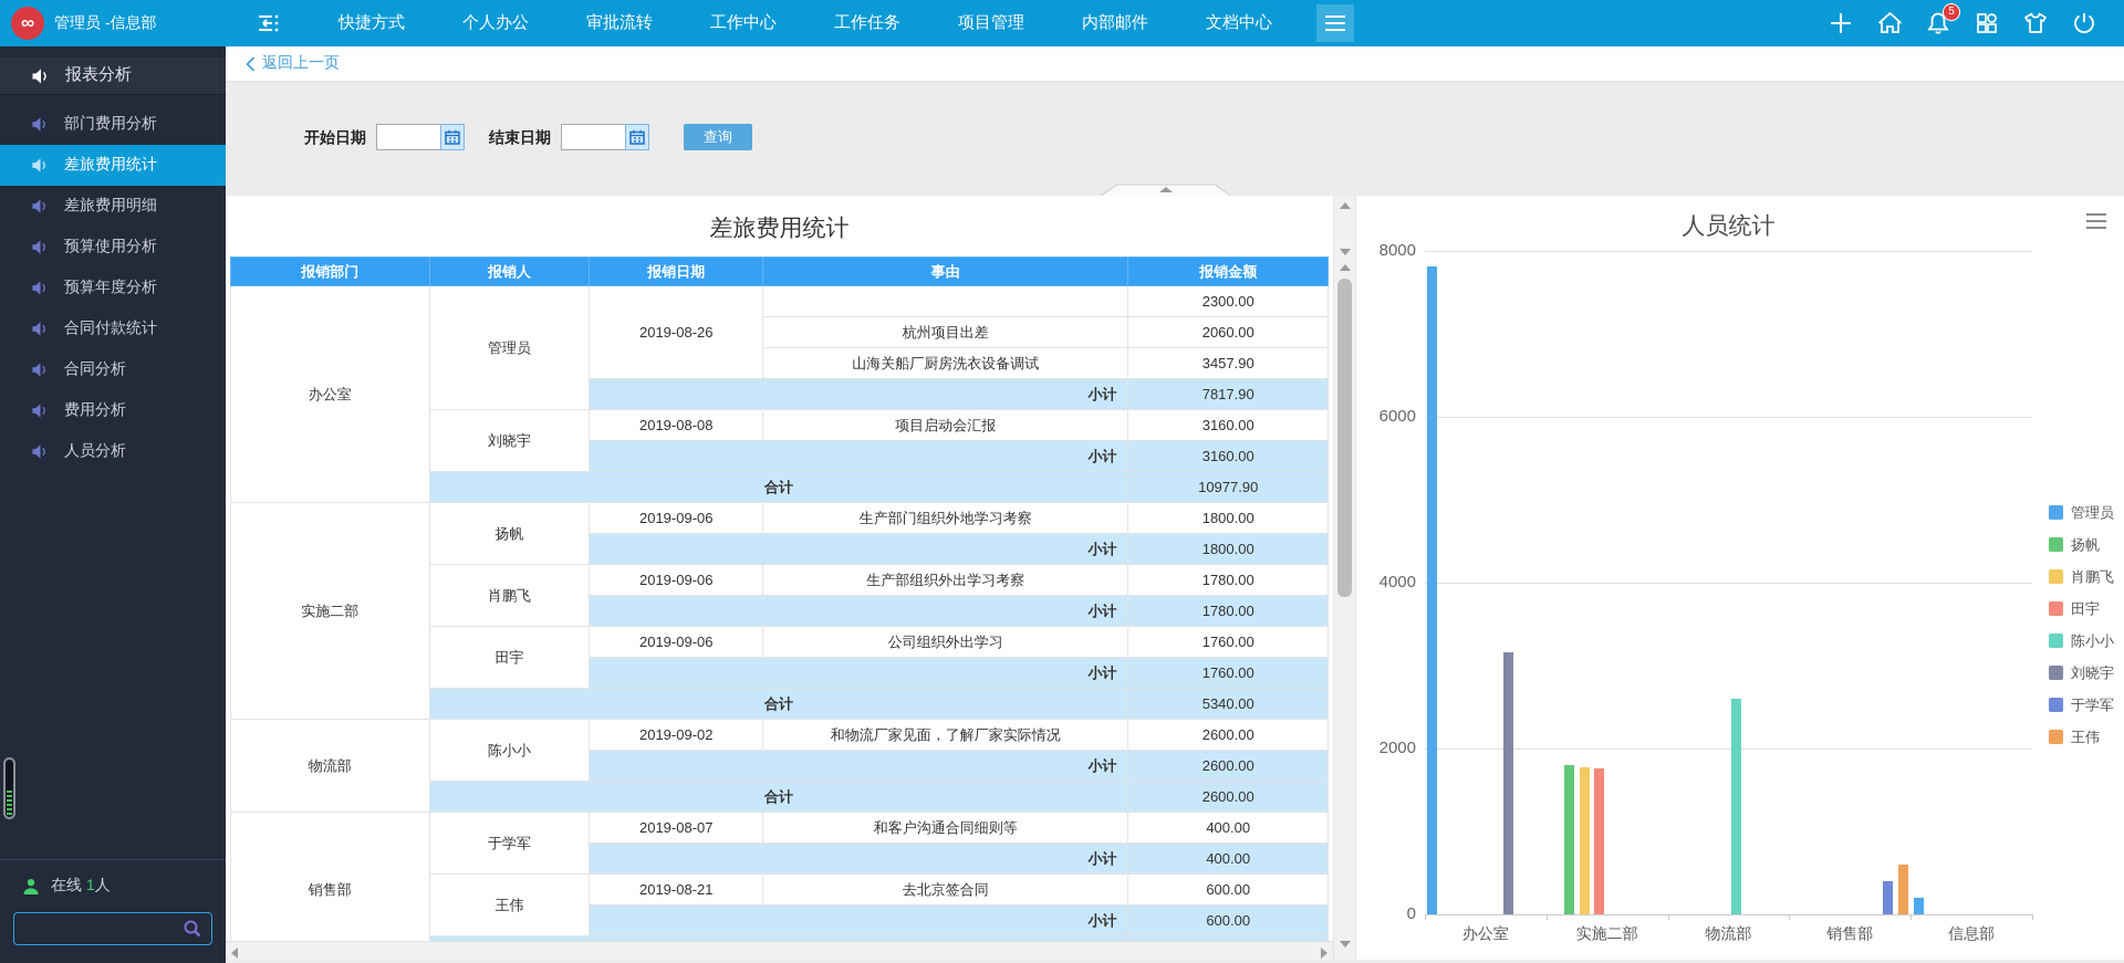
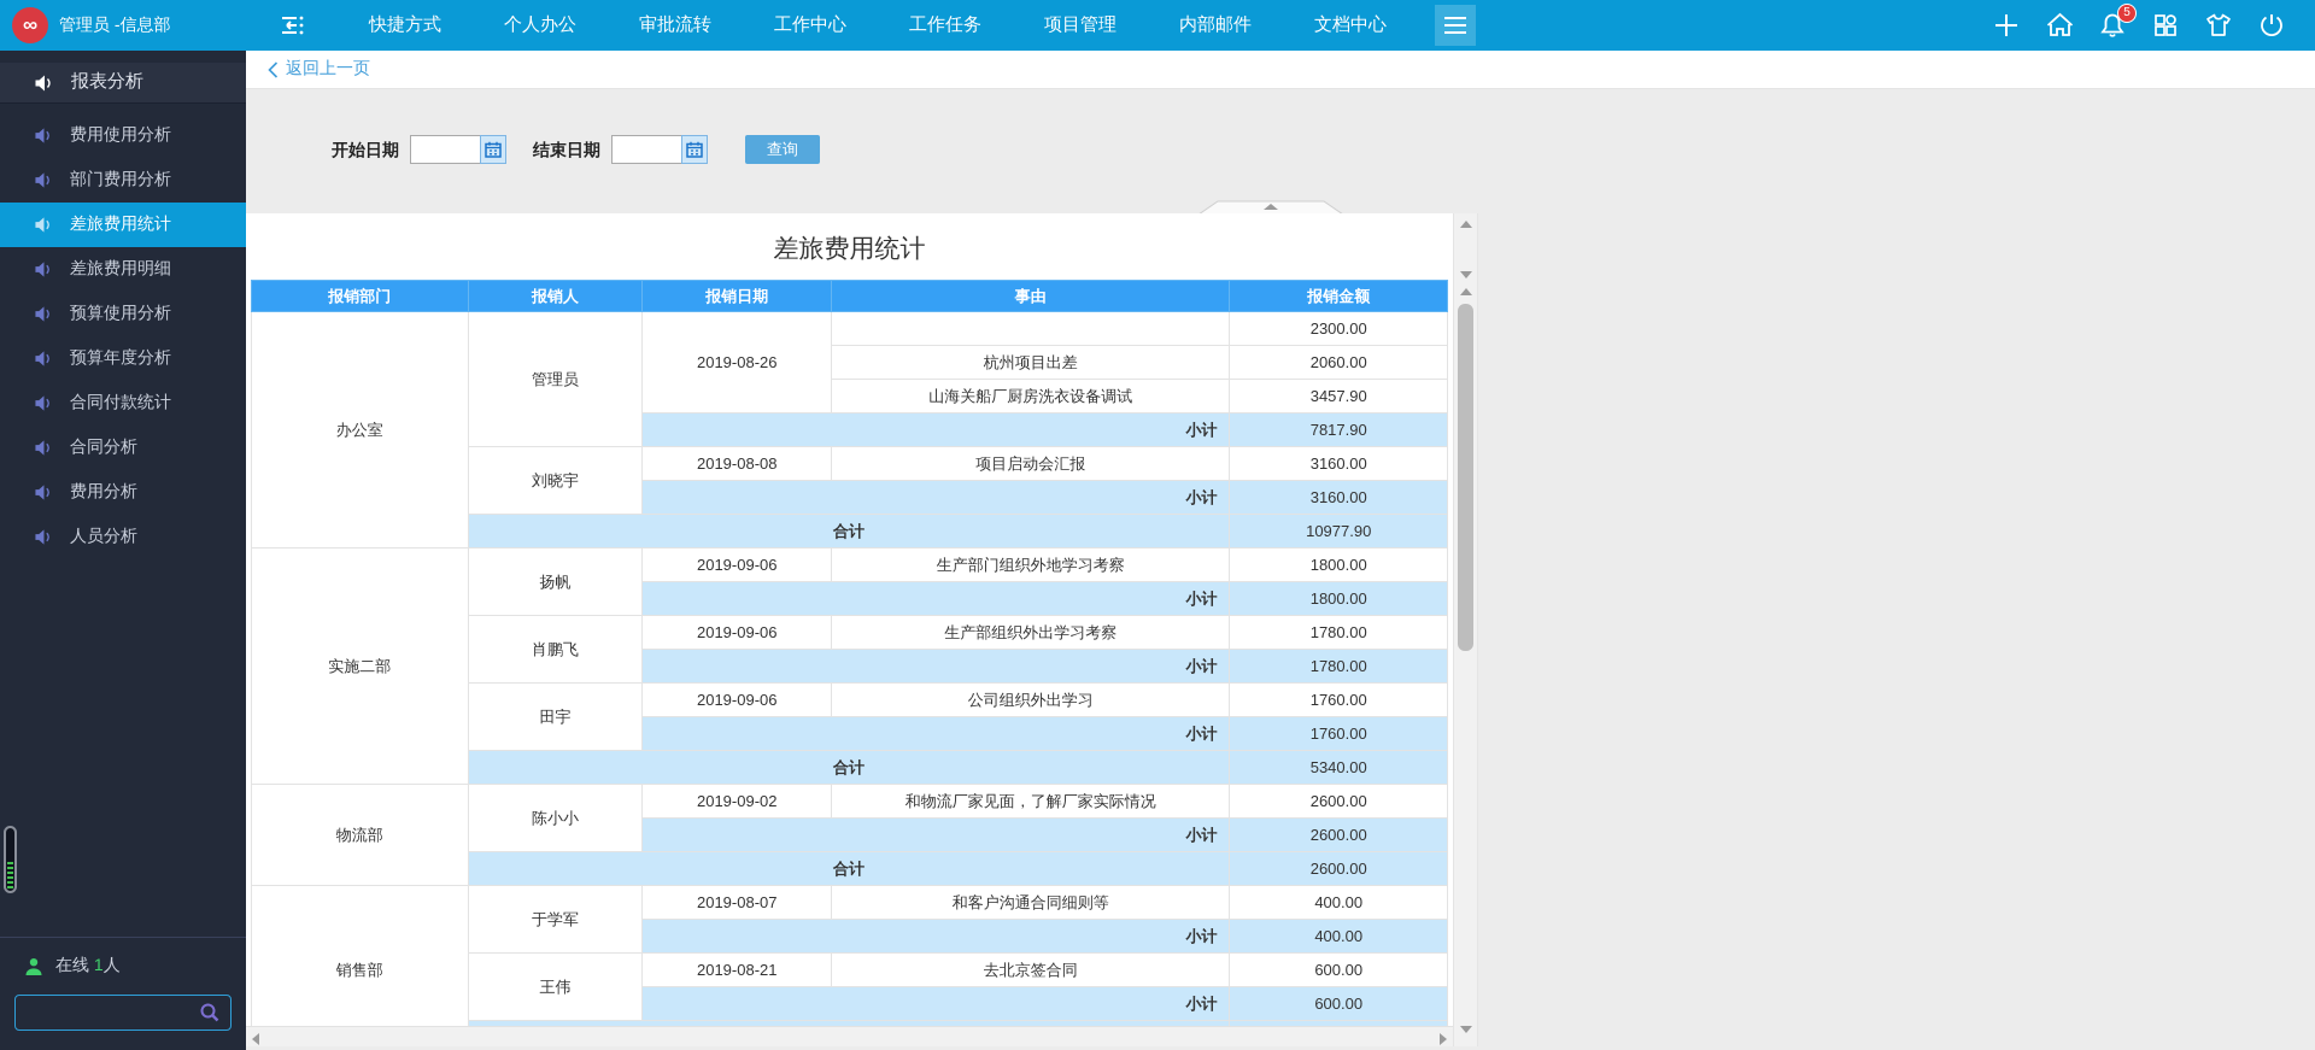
  ∞
  管理员 -信息部
  快捷方式
  个人办公
  审批流转
  工作中心
  工作任务
  项目管理
  内部邮件
  文档中心
  5
  报表分析
+ 费用使用分析
  部门费用分析
  差旅费用统计
  差旅费用明细
  预算使用分析
  预算年度分析
  合同付款统计
  合同分析
  费用分析
  人员分析
  在线 1人
  返回上一页
  开始日期
  结束日期
  查询
  差旅费用统计
  报销部门	报销人	报销日期	事由	报销金额
  办公室	管理员	2019-08-26		2300.00
  杭州项目出差	2060.00
  山海关船厂厨房洗衣设备调试	3457.90
  小计	7817.90
  刘晓宇	2019-08-08	项目启动会汇报	3160.00
  小计	3160.00
  合计	10977.90
  实施二部	扬帆	2019-09-06	生产部门组织外地学习考察	1800.00
  小计	1800.00
  肖鹏飞	2019-09-06	生产部组织外出学习考察	1780.00
  小计	1780.00
  田宇	2019-09-06	公司组织外出学习	1760.00
  小计	1760.00
  合计	5340.00
  物流部	陈小小	2019-09-02	和物流厂家见面，了解厂家实际情况	2600.00
  小计	2600.00
  合计	2600.00
  销售部	于学军	2019-08-07	和客户沟通合同细则等	400.00
  小计	400.00
  王伟	2019-08-21	去北京签合同	600.00
  小计	600.00
- 人员统计
- 管理员
- 扬帆
- 肖鹏飞
- 田宇
- 陈小小
- 刘晓宇
- 于学军
- 王伟
- 0
- 2000
- 4000
- 6000
- 8000
- 办公室
- 实施二部
- 物流部
- 销售部
- 信息部
